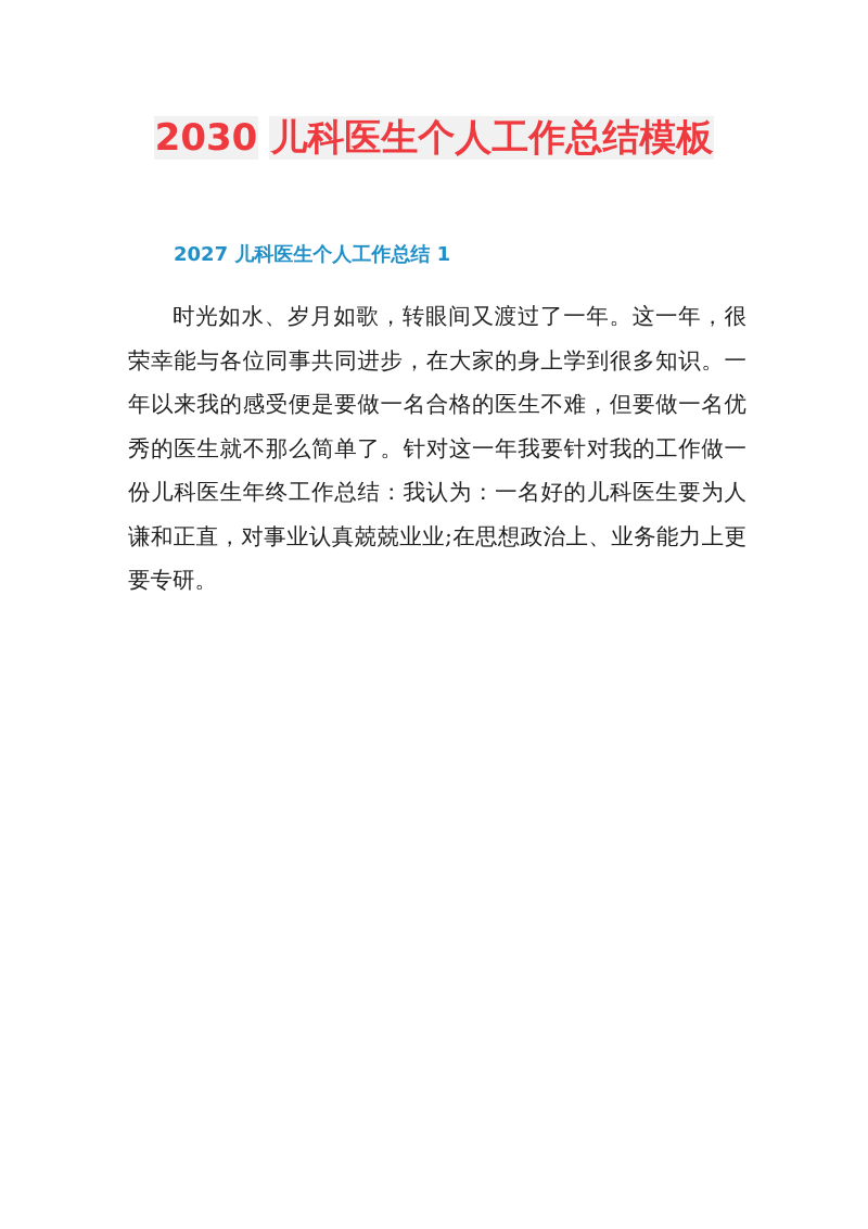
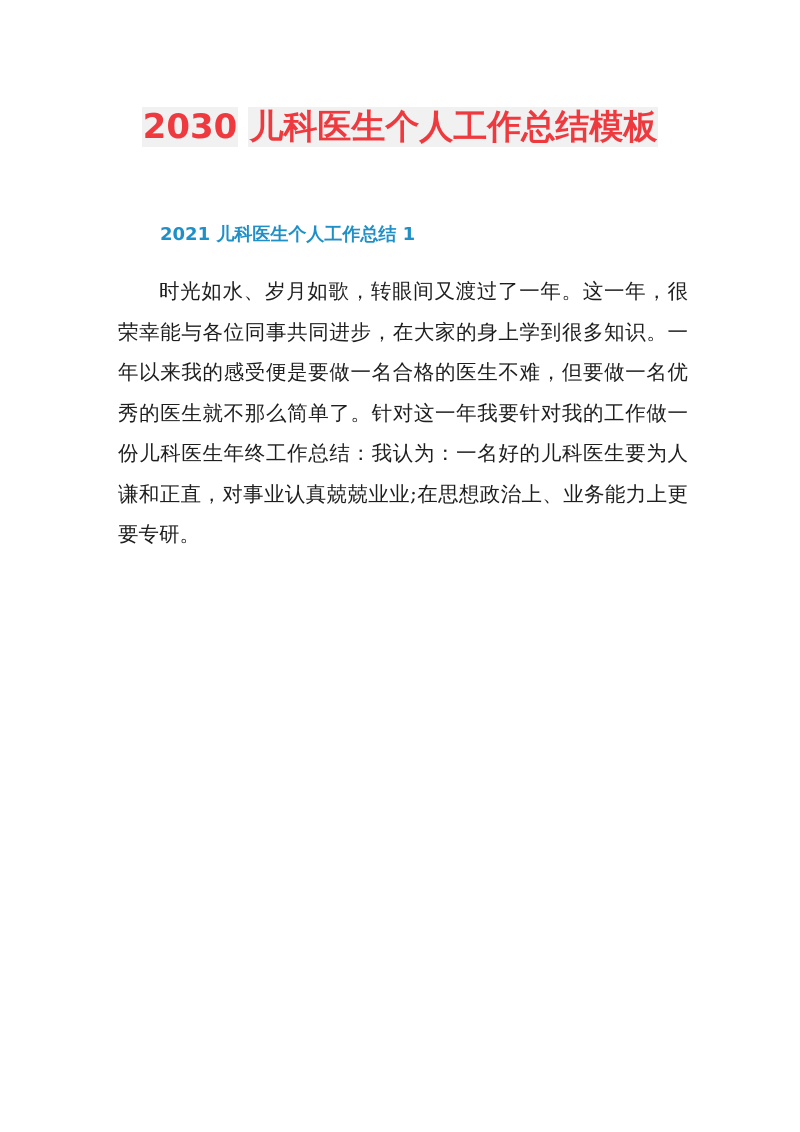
  2030 儿科医生个人工作总结模板
- 2027 儿科医生个人工作总结 1
+ 2021 儿科医生个人工作总结 1
  时光如水、岁月如歌，转眼间又渡过了一年。这一年，很荣幸能与各位同事共同进步，在大家的身上学到很多知识。一年以来我的感受便是要做一名合格的医生不难，但要做一名优秀的医生就不那么简单了。针对这一年我要针对我的工作做一份儿科医生年终工作总结：我认为：一名好的儿科医生要为人谦和正直，对事业认真兢兢业业;在思想政治上、业务能力上更要专研。
